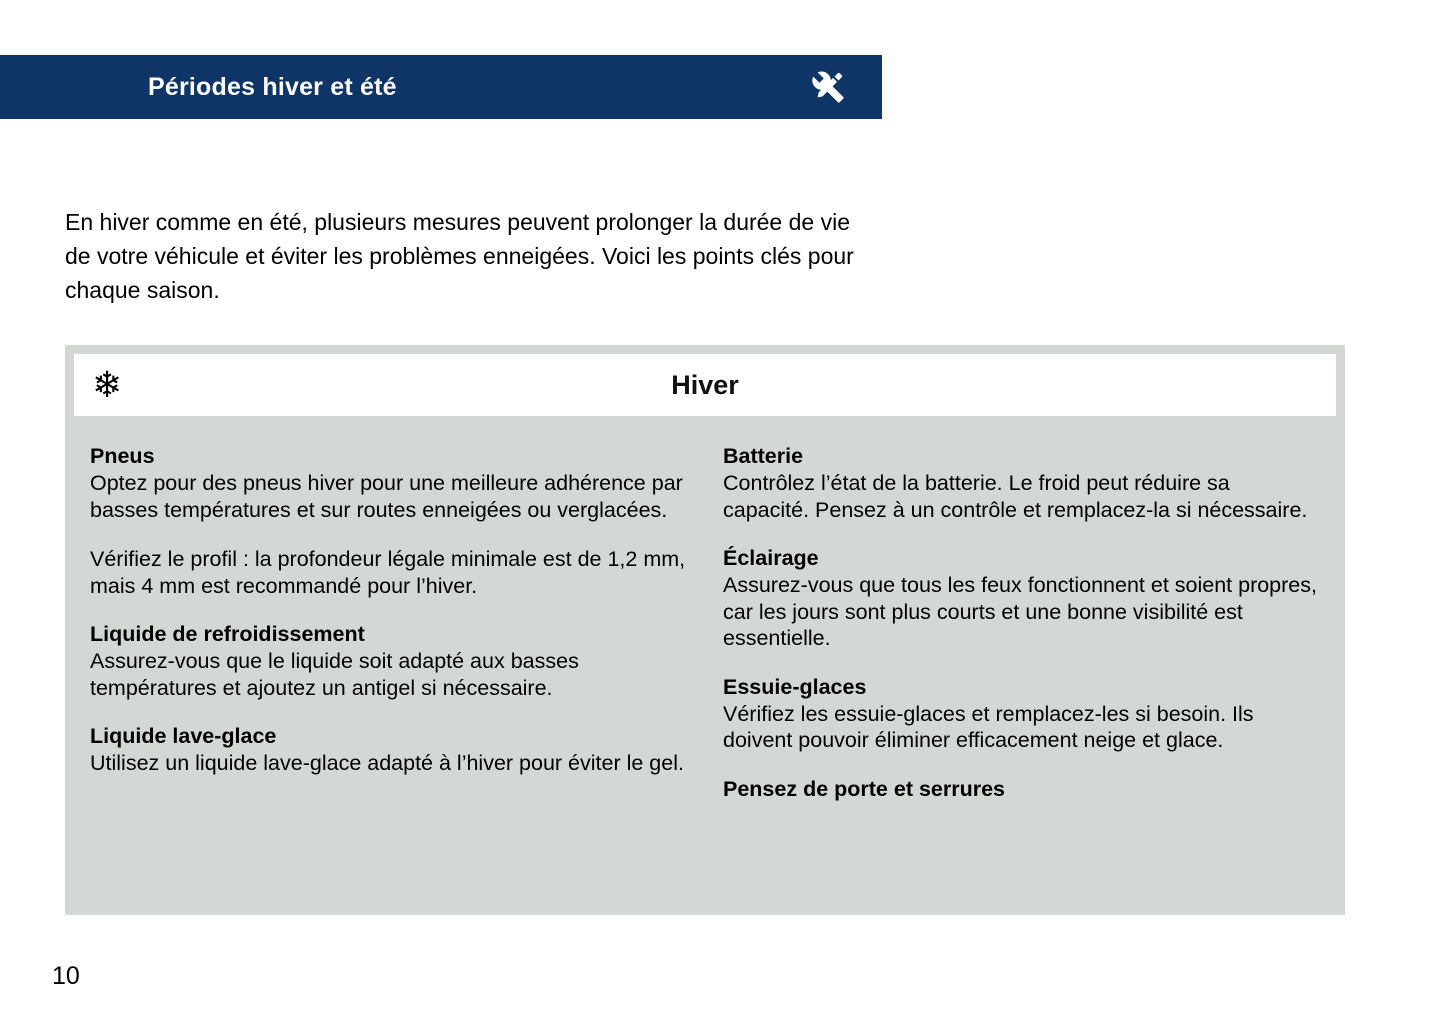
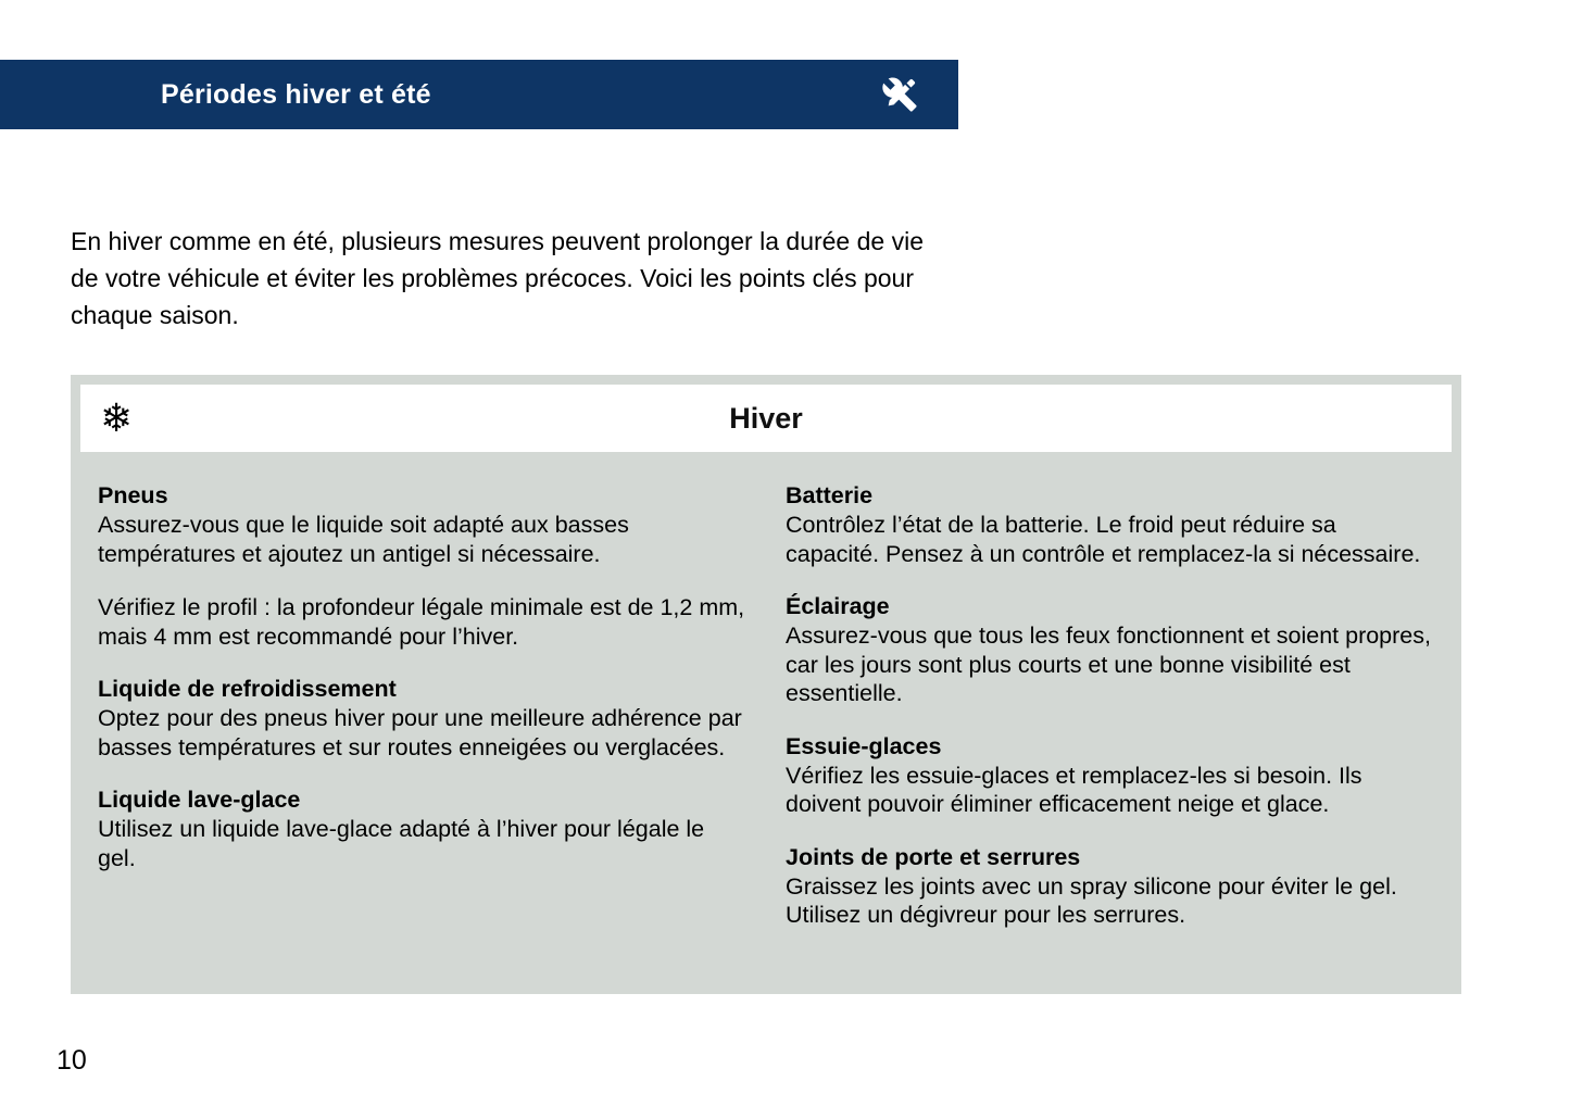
  Périodes hiver et été
- En hiver comme en été, plusieurs mesures peuvent prolonger la durée de vie de votre véhicule et éviter les problèmes enneigées. Voici les points clés pour chaque saison.
+ En hiver comme en été, plusieurs mesures peuvent prolonger la durée de vie de votre véhicule et éviter les problèmes précoces. Voici les points clés pour chaque saison.
  ❄
  Hiver
  Pneus
- Optez pour des pneus hiver pour une meilleure adhérence par basses températures et sur routes enneigées ou verglacées.
+ Assurez-vous que le liquide soit adapté aux basses températures et ajoutez un antigel si nécessaire.
  Vérifiez le profil : la profondeur légale minimale est de 1,2 mm, mais 4 mm est recommandé pour l’hiver.
  Liquide de refroidissement
- Assurez-vous que le liquide soit adapté aux basses températures et ajoutez un antigel si nécessaire.
+ Optez pour des pneus hiver pour une meilleure adhérence par basses températures et sur routes enneigées ou verglacées.
  Liquide lave-glace
- Utilisez un liquide lave-glace adapté à l’hiver pour éviter le gel.
+ Utilisez un liquide lave-glace adapté à l’hiver pour légale le gel.
  Batterie
  Contrôlez l’état de la batterie. Le froid peut réduire sa capacité. Pensez à un contrôle et remplacez-la si nécessaire.
  Éclairage
  Assurez-vous que tous les feux fonctionnent et soient propres, car les jours sont plus courts et une bonne visibilité est essentielle.
  Essuie-glaces
  Vérifiez les essuie-glaces et remplacez-les si besoin. Ils doivent pouvoir éliminer efficacement neige et glace.
- Pensez de porte et serrures
+ Joints de porte et serrures
+ Graissez les joints avec un spray silicone pour éviter le gel. Utilisez un dégivreur pour les serrures.
  10
